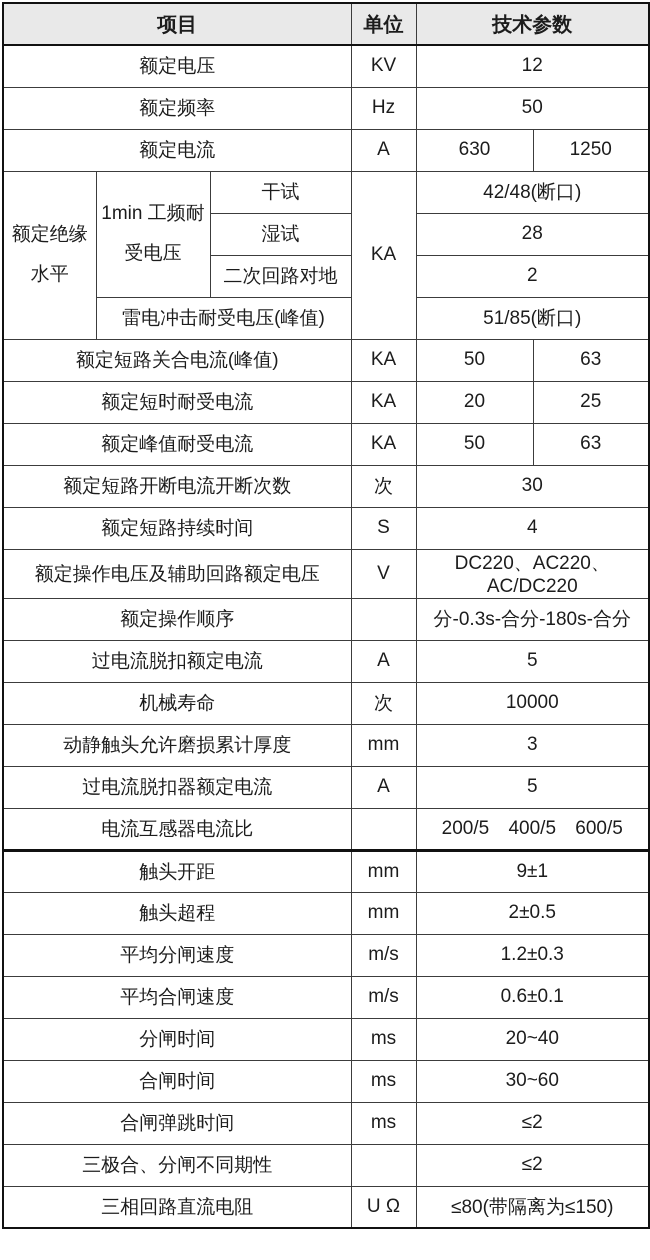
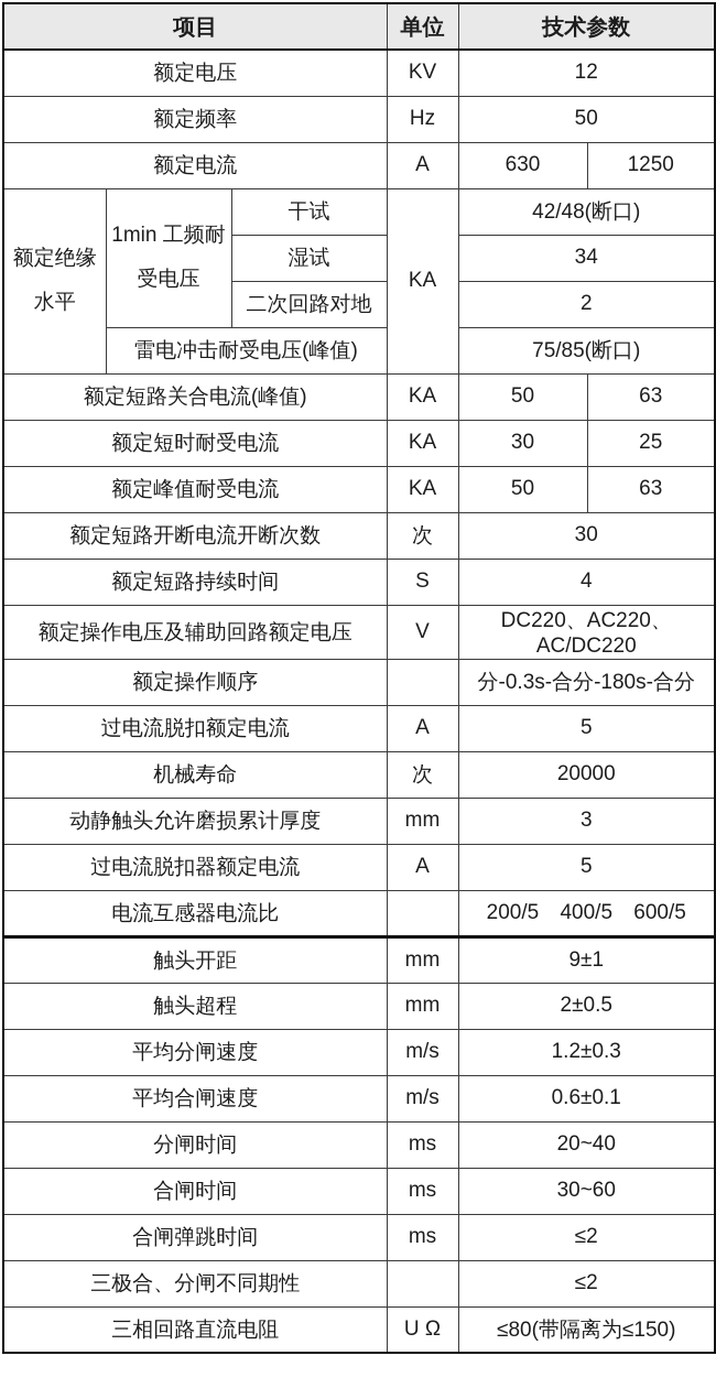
  项目	单位	技术参数
  额定电压	KV	12
  额定频率	Hz	50
  额定电流	A	630	1250
  额定绝缘水平	1min 工频耐受电压	干试	KA	42/48(断口)
- 湿试	28
+ 湿试	34
  二次回路对地	2
- 雷电冲击耐受电压(峰值)	51/85(断口)
+ 雷电冲击耐受电压(峰值)	75/85(断口)
  额定短路关合电流(峰值)	KA	50	63
- 额定短时耐受电流	KA	20	25
+ 额定短时耐受电流	KA	30	25
  额定峰值耐受电流	KA	50	63
  额定短路开断电流开断次数	次	30
  额定短路持续时间	S	4
  额定操作电压及辅助回路额定电压	V	DC220、AC220、AC/DC220
  额定操作顺序		分-0.3s-合分-180s-合分
  过电流脱扣额定电流	A	5
- 机械寿命	次	10000
+ 机械寿命	次	20000
  动静触头允许磨损累计厚度	mm	3
  过电流脱扣器额定电流	A	5
  电流互感器电流比		200/5 400/5 600/5
  触头开距	mm	9±1
  触头超程	mm	2±0.5
  平均分闸速度	m/s	1.2±0.3
  平均合闸速度	m/s	0.6±0.1
  分闸时间	ms	20~40
  合闸时间	ms	30~60
  合闸弹跳时间	ms	≤2
  三极合、分闸不同期性		≤2
  三相回路直流电阻	U Ω	≤80(带隔离为≤150)
